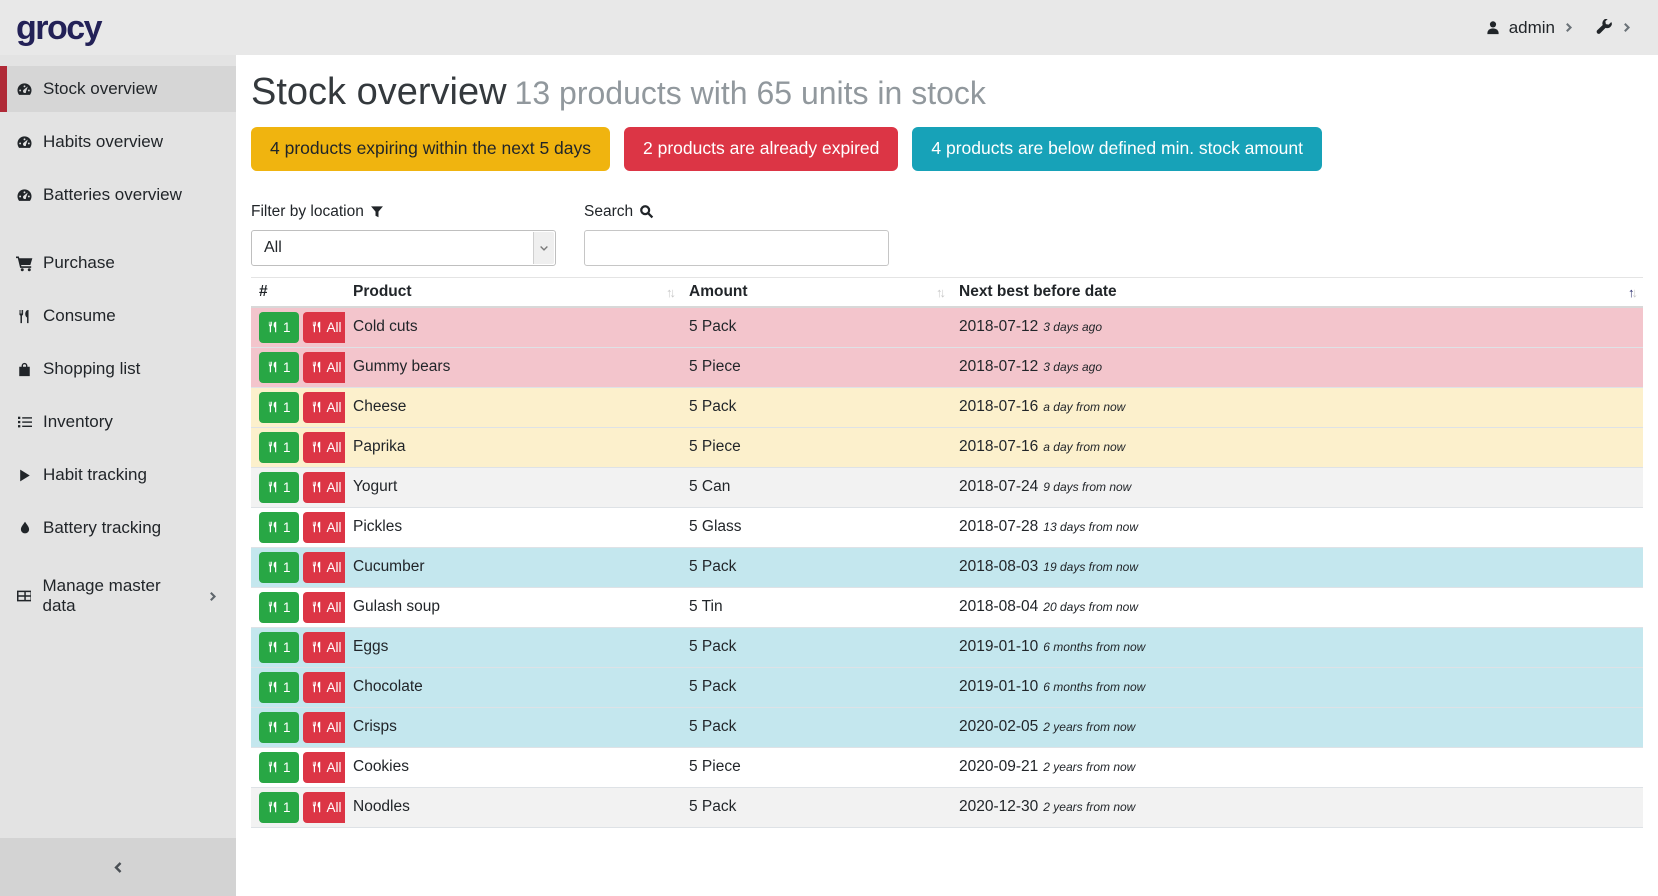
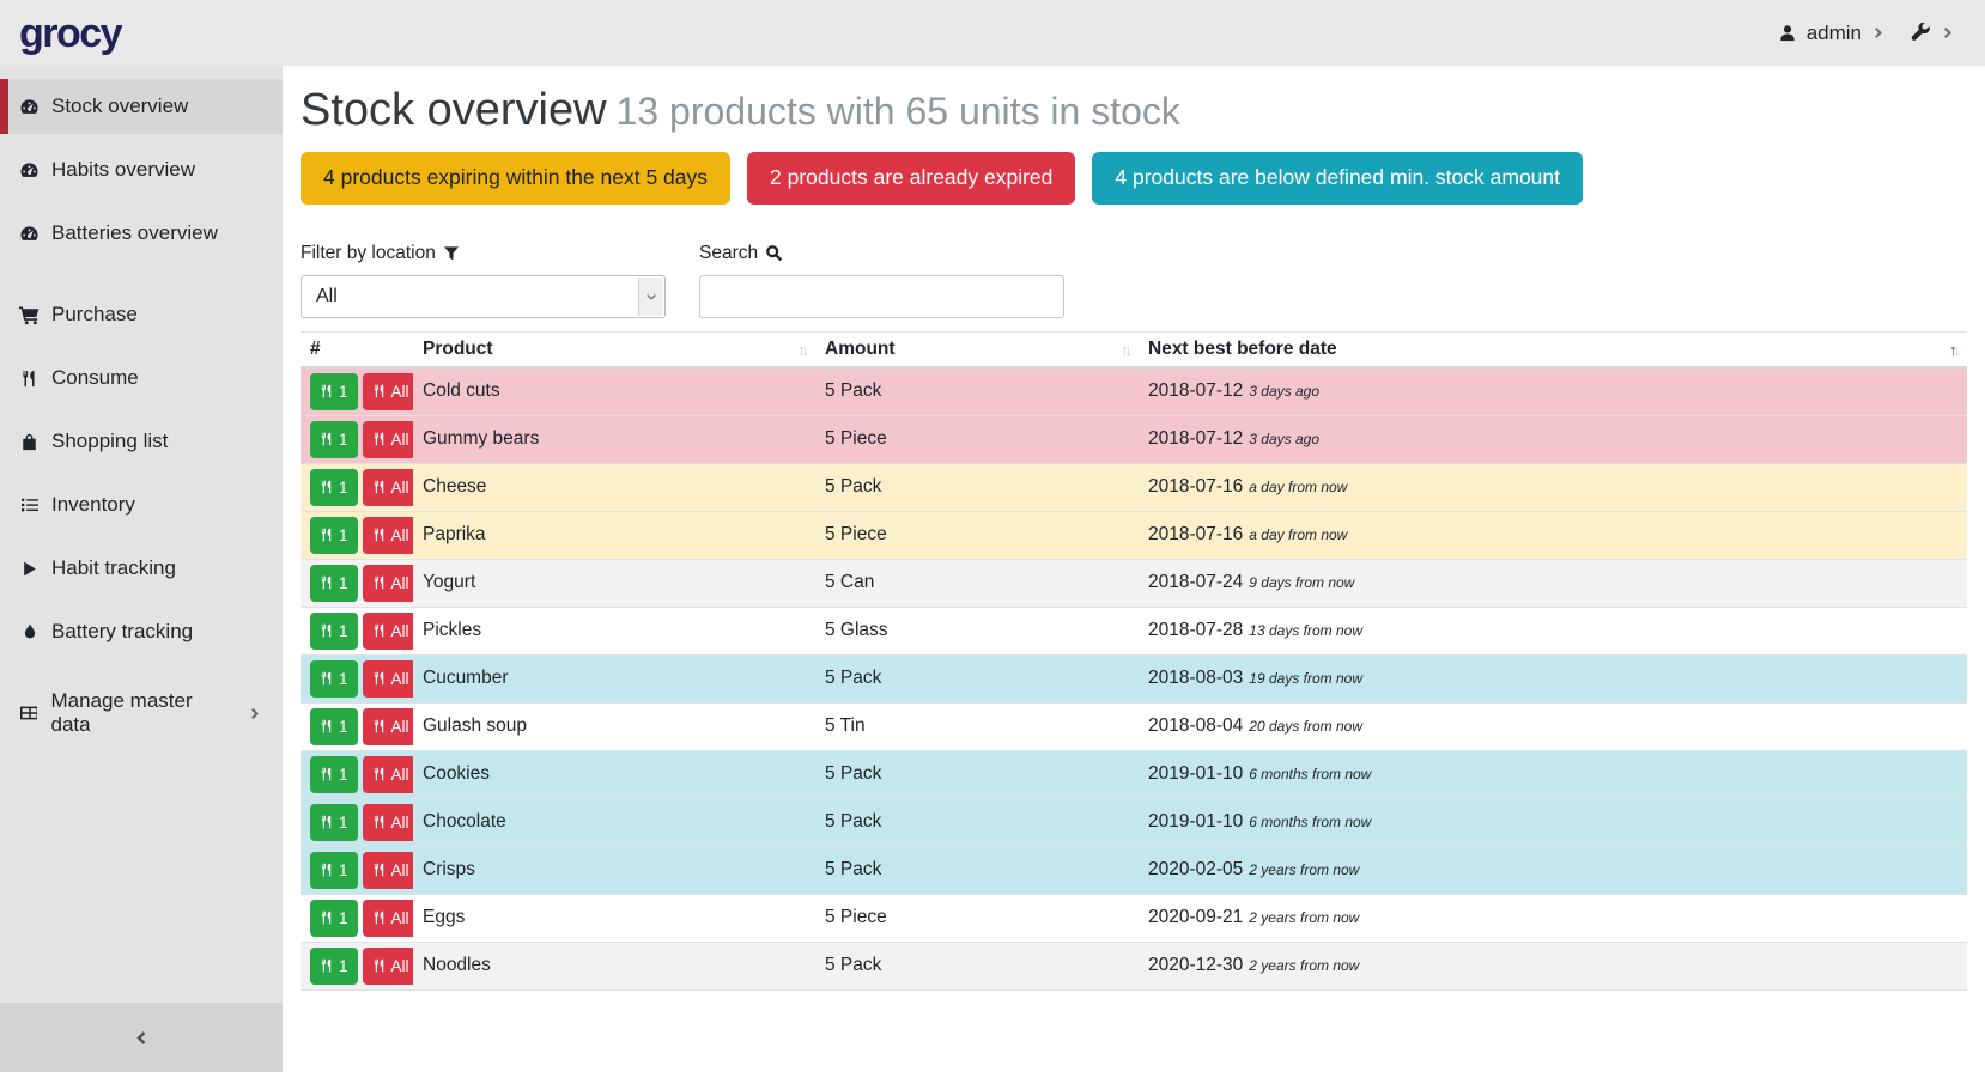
  grocy
  admin
  Stock overview
  Habits overview
  Batteries overview
  Purchase
  Consume
  Shopping list
  Inventory
  Habit tracking
  Battery tracking
  Manage master data
  Stock overview 13 products with 65 units in stock
  4 products expiring within the next 5 days
  2 products are already expired
  4 products are below defined min. stock amount
  Filter by location
  All
  Search
  #	↑↓Product	↑↓Amount	↑↓Next best before date
  1 All	Cold cuts	5 Pack	2018-07-12 3 days ago
  1 All	Gummy bears	5 Piece	2018-07-12 3 days ago
  1 All	Cheese	5 Pack	2018-07-16 a day from now
  1 All	Paprika	5 Piece	2018-07-16 a day from now
  1 All	Yogurt	5 Can	2018-07-24 9 days from now
  1 All	Pickles	5 Glass	2018-07-28 13 days from now
  1 All	Cucumber	5 Pack	2018-08-03 19 days from now
  1 All	Gulash soup	5 Tin	2018-08-04 20 days from now
- 1 All	Eggs	5 Pack	2019-01-10 6 months from now
+ 1 All	Cookies	5 Pack	2019-01-10 6 months from now
  1 All	Chocolate	5 Pack	2019-01-10 6 months from now
  1 All	Crisps	5 Pack	2020-02-05 2 years from now
- 1 All	Cookies	5 Piece	2020-09-21 2 years from now
+ 1 All	Eggs	5 Piece	2020-09-21 2 years from now
  1 All	Noodles	5 Pack	2020-12-30 2 years from now
